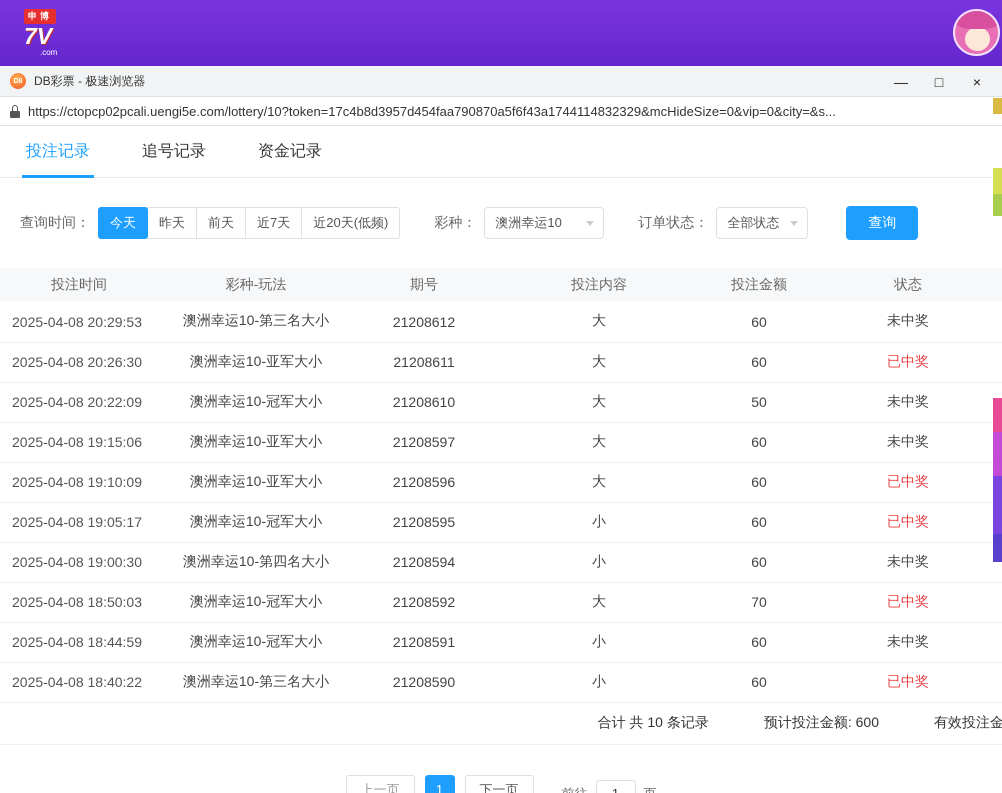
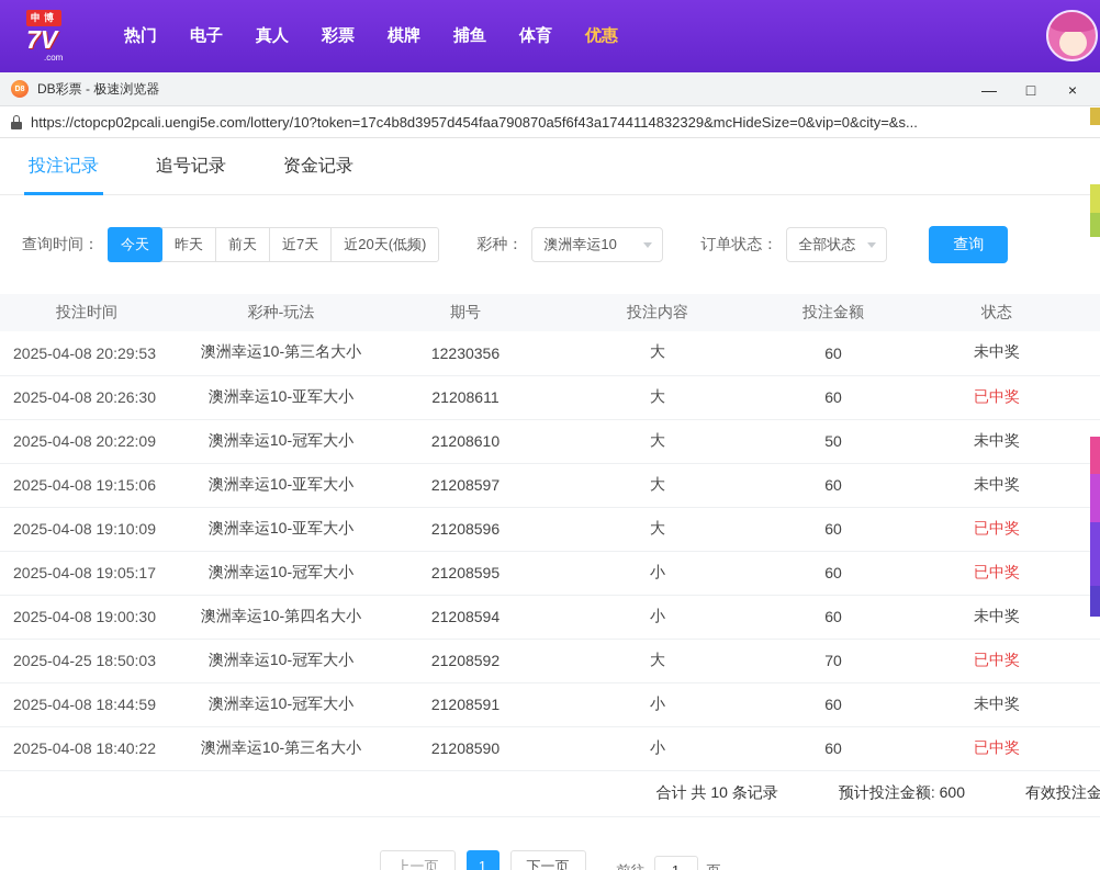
  申博
  7V
  .com
+ 热门
+ 电子
+ 真人
+ 彩票
+ 棋牌
+ 捕鱼
+ 体育
+ 优惠
  DB彩票 - 极速浏览器
  —
  □
  ×
  https://ctopcp02pcali.uengi5e.com/lottery/10?token=17c4b8d3957d454faa790870a5f6f43a1744114832329&mcHideSize=0&vip=0&city=&s...
  投注记录
  追号记录
  资金记录
  查询时间：
  今天
  昨天
  前天
  近7天
  近20天(低频)
  彩种：
  澳洲幸运10
  订单状态：
  全部状态
  查询
  	投注时间	彩种-玩法	期号	投注内容	投注金额	状态
- 2025-04-08 20:29:53	澳洲幸运10-第三名大小	21208612	大	60	未中奖
+ 2025-04-08 20:29:53	澳洲幸运10-第三名大小	12230356	大	60	未中奖
  2025-04-08 20:26:30	澳洲幸运10-亚军大小	21208611	大	60	已中奖
  2025-04-08 20:22:09	澳洲幸运10-冠军大小	21208610	大	50	未中奖
  2025-04-08 19:15:06	澳洲幸运10-亚军大小	21208597	大	60	未中奖
  2025-04-08 19:10:09	澳洲幸运10-亚军大小	21208596	大	60	已中奖
  2025-04-08 19:05:17	澳洲幸运10-冠军大小	21208595	小	60	已中奖
  2025-04-08 19:00:30	澳洲幸运10-第四名大小	21208594	小	60	未中奖
- 2025-04-08 18:50:03	澳洲幸运10-冠军大小	21208592	大	70	已中奖
+ 2025-04-25 18:50:03	澳洲幸运10-冠军大小	21208592	大	70	已中奖
  2025-04-08 18:44:59	澳洲幸运10-冠军大小	21208591	小	60	未中奖
  2025-04-08 18:40:22	澳洲幸运10-第三名大小	21208590	小	60	已中奖
  合计 共 10 条记录
  预计投注金额: 600
  有效投注金
  上一页
  1
  下一页
